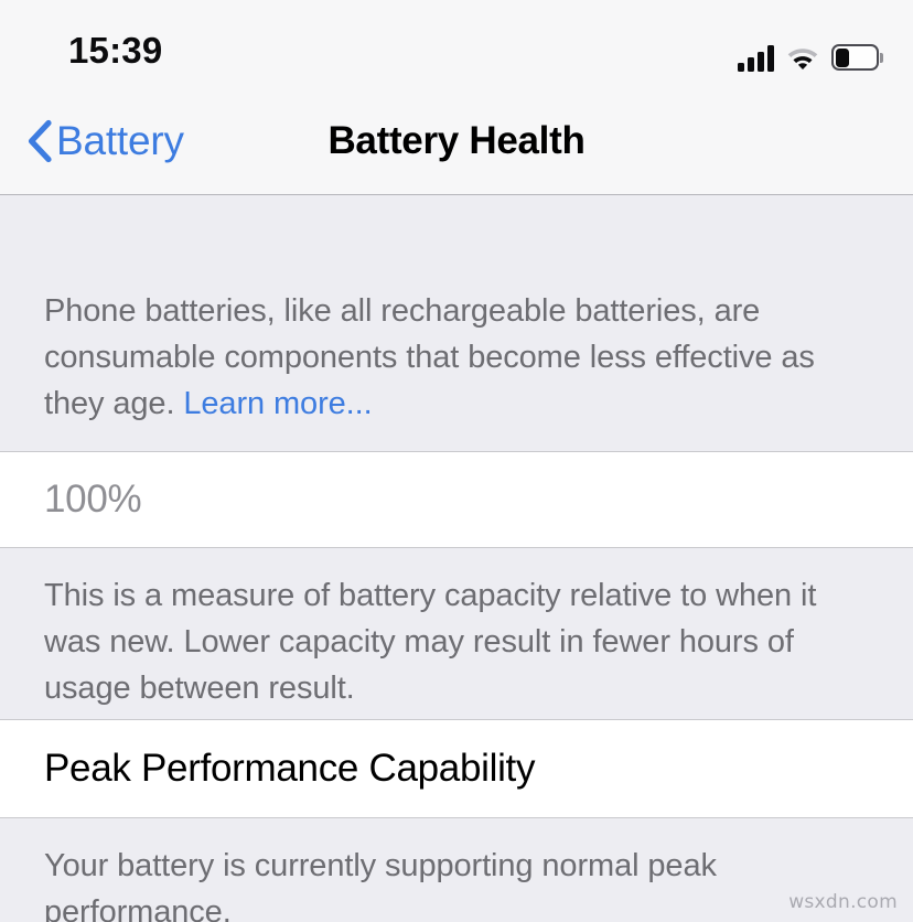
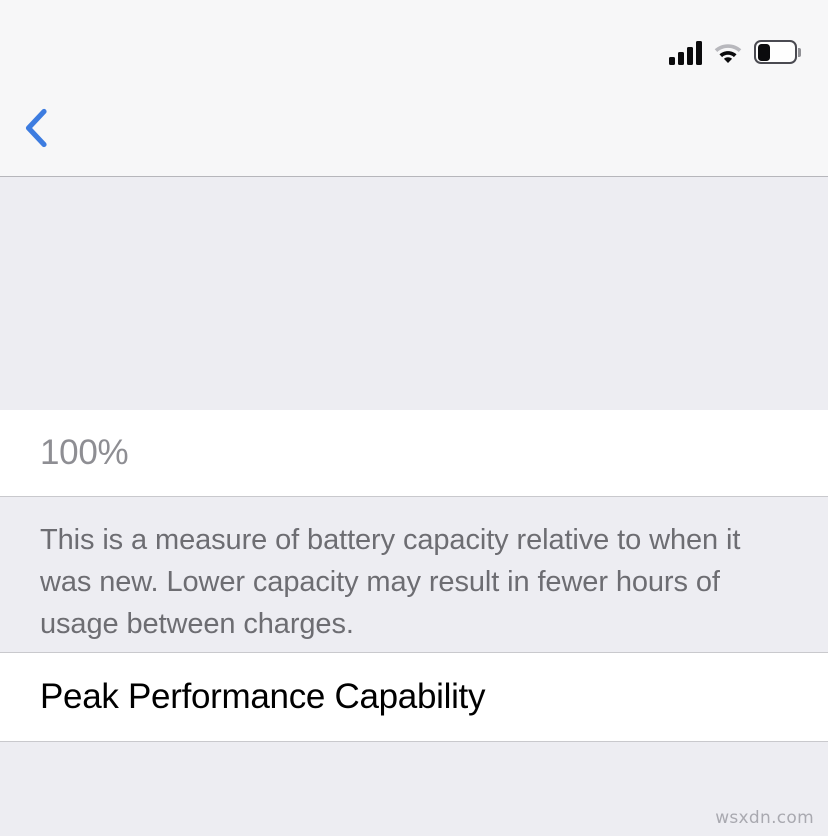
- 15:39
- Battery
- Battery Health
- Phone batteries, like all rechargeable batteries, are consumable components that become less effective as they age. Learn more...
  100%
- This is a measure of battery capacity relative to when it was new. Lower capacity may result in fewer hours of usage between result.
+ This is a measure of battery capacity relative to when it was new. Lower capacity may result in fewer hours of usage between charges.
  Peak Performance Capability
- Your battery is currently supporting normal peak performance.
  wsxdn.com
